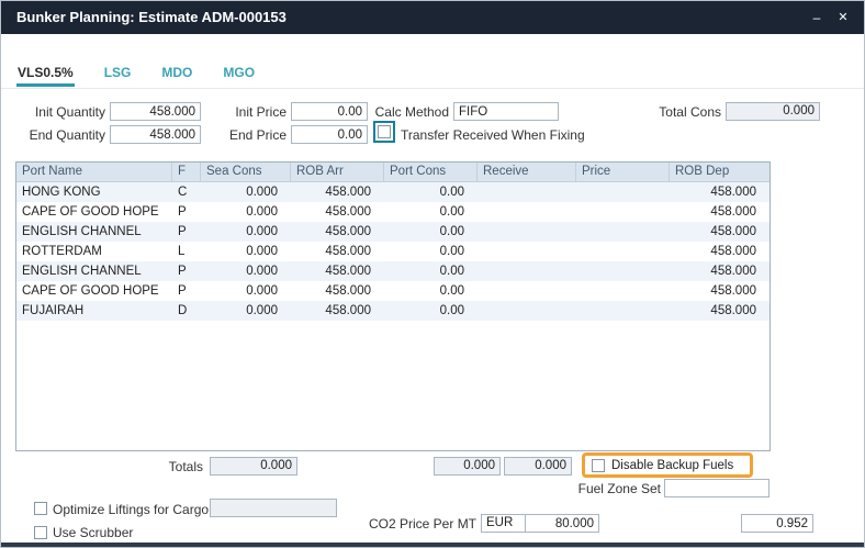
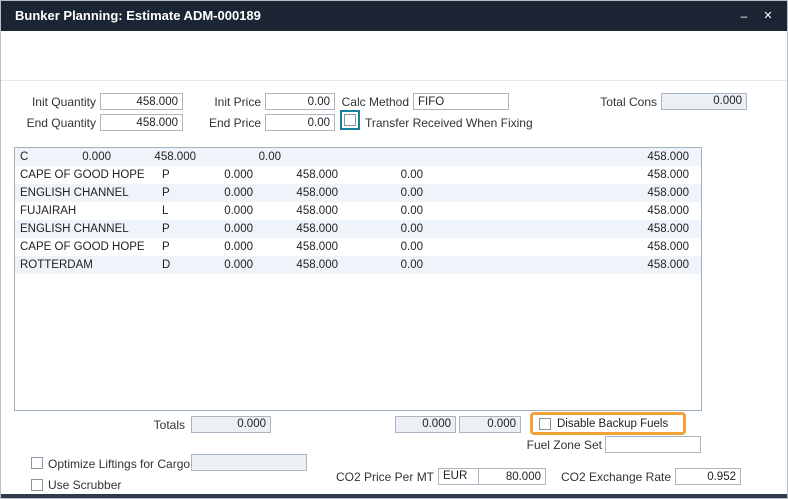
- Bunker Planning: Estimate ADM-000153
+ Bunker Planning: Estimate ADM-000189
  –
  ✕
- VLS0.5%
- LSG
- MDO
- MGO
  Init Quantity
  458.000
  Init Price
  0.00
  Calc Method
  FIFO
  Total Cons
  0.000
  End Quantity
  458.000
  End Price
  0.00
  Transfer Received When Fixing
- Port Name
- F
- Sea Cons
- ROB Arr
- Port Cons
- Receive
- Price
- ROB Dep
- HONG KONG
  C
  0.000
  458.000
  0.00
  458.000
  CAPE OF GOOD HOPE
  P
  0.000
  458.000
  0.00
  458.000
  ENGLISH CHANNEL
  P
  0.000
  458.000
  0.00
  458.000
- ROTTERDAM
+ FUJAIRAH
  L
  0.000
  458.000
  0.00
  458.000
  ENGLISH CHANNEL
  P
  0.000
  458.000
  0.00
  458.000
  CAPE OF GOOD HOPE
  P
  0.000
  458.000
  0.00
  458.000
- FUJAIRAH
+ ROTTERDAM
  D
  0.000
  458.000
  0.00
  458.000
  Totals
  0.000
  0.000
  0.000
  Disable Backup Fuels
  Fuel Zone Set
  Optimize Liftings for Cargo
  CO2 Price Per MT
  EUR
  80.000
+ CO2 Exchange Rate
  0.952
  Use Scrubber
